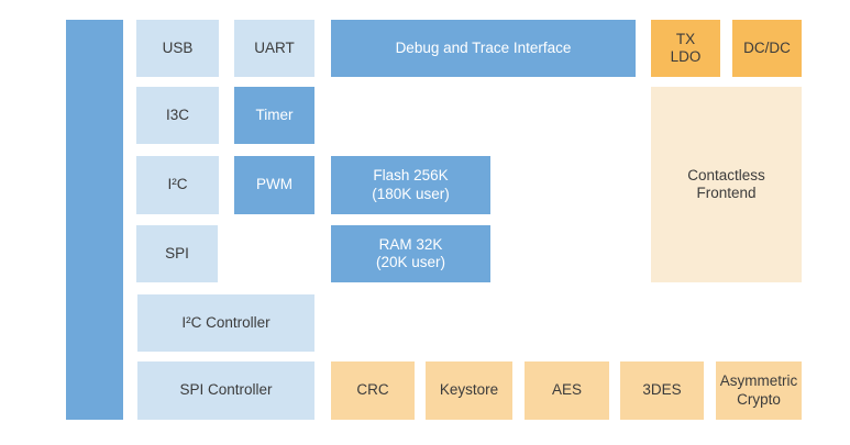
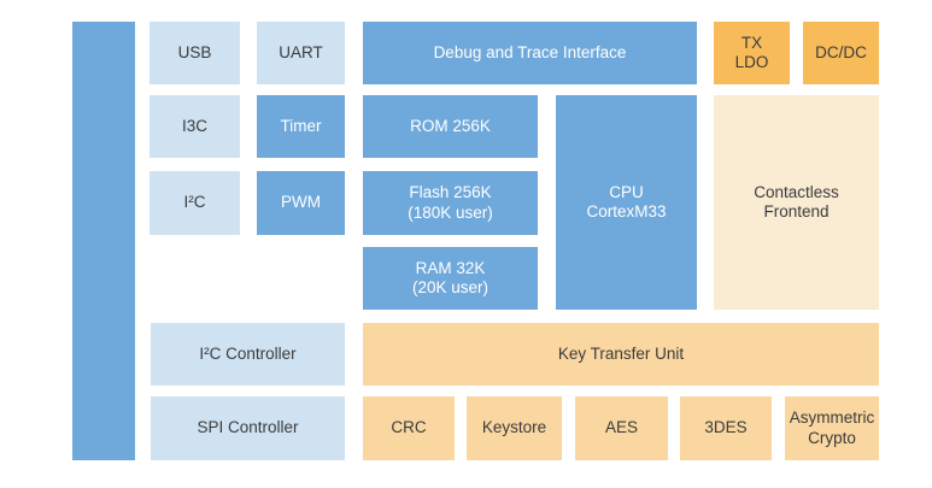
  USB
  UART
  Debug and Trace Interface
  TX
  LDO
  DC/DC
  I3C
  Timer
+ ROM 256K
+ CPU
+ CortexM33
  Contactless
  Frontend
  I²C
  PWM
  Flash 256K
  (180K user)
- SPI
  RAM 32K
  (20K user)
  I²C Controller
+ Key Transfer Unit
  SPI Controller
  CRC
  Keystore
  AES
  3DES
  Asymmetric
  Crypto
